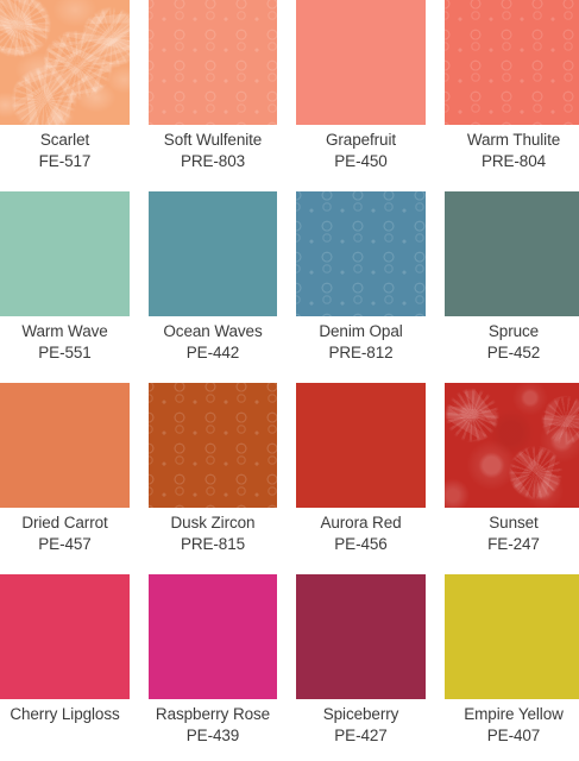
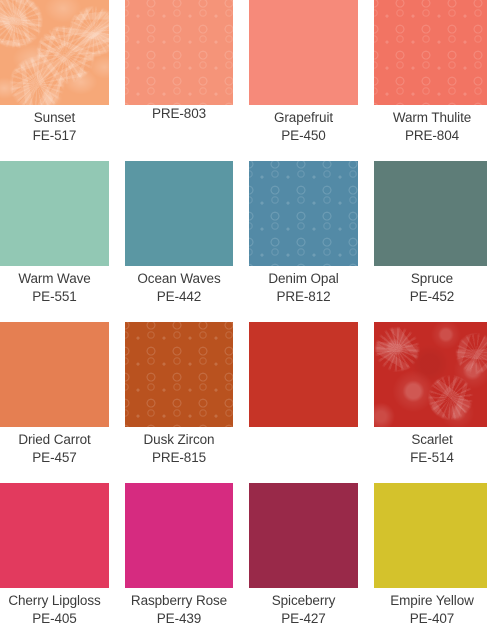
- Scarlet
+ Sunset
  FE-517
- Soft Wulfenite
  PRE-803
  Grapefruit
  PE-450
  Warm Thulite
  PRE-804
  Warm Wave
  PE-551
  Ocean Waves
  PE-442
  Denim Opal
  PRE-812
  Spruce
  PE-452
  Dried Carrot
  PE-457
  Dusk Zircon
  PRE-815
- Aurora Red
- PE-456
- Sunset
+ Scarlet
- FE-247
+ FE-514
  Cherry Lipgloss
+ PE-405
  Raspberry Rose
  PE-439
  Spiceberry
  PE-427
  Empire Yellow
  PE-407
